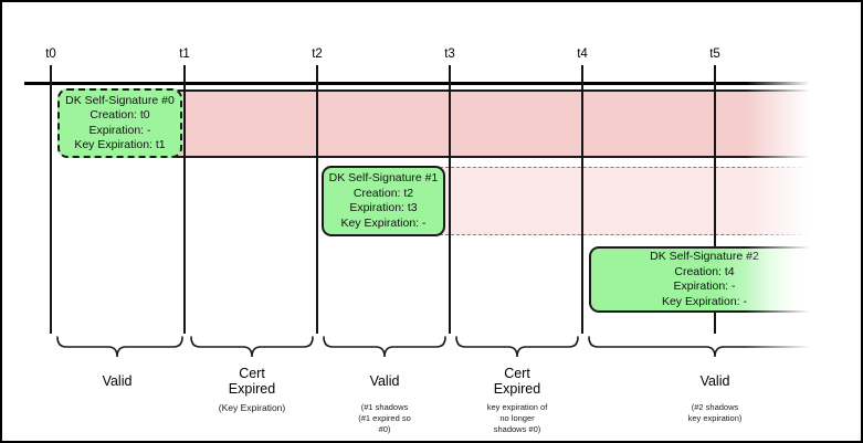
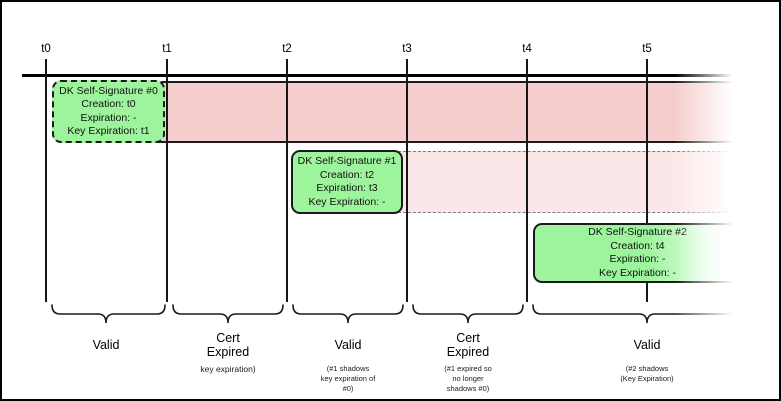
  t0
  t1
  t2
  t3
  t4
  t5
  DK Self-Signature #0
  Creation: t0
  Expiration: -
  Key Expiration: t1
  DK Self-Signature #1
  Creation: t2
  Expiration: t3
  Key Expiration: -
  DK Self-Signature
  Creation: t4
  Expiration: -
  Key Expiration:
  Valid
  Cert Expired
- (Key Expiration)
+ key expiration)
  Valid
  (#1 shadows
- (#1 expired so
+ key expiration of
  #0)
  Cert Expired
- key expiration of
+ (#1 expired so
  no longer
  shadows #0)
  Valid
  (#2 shadows
- key expiration)
+ (Key Expiration)
